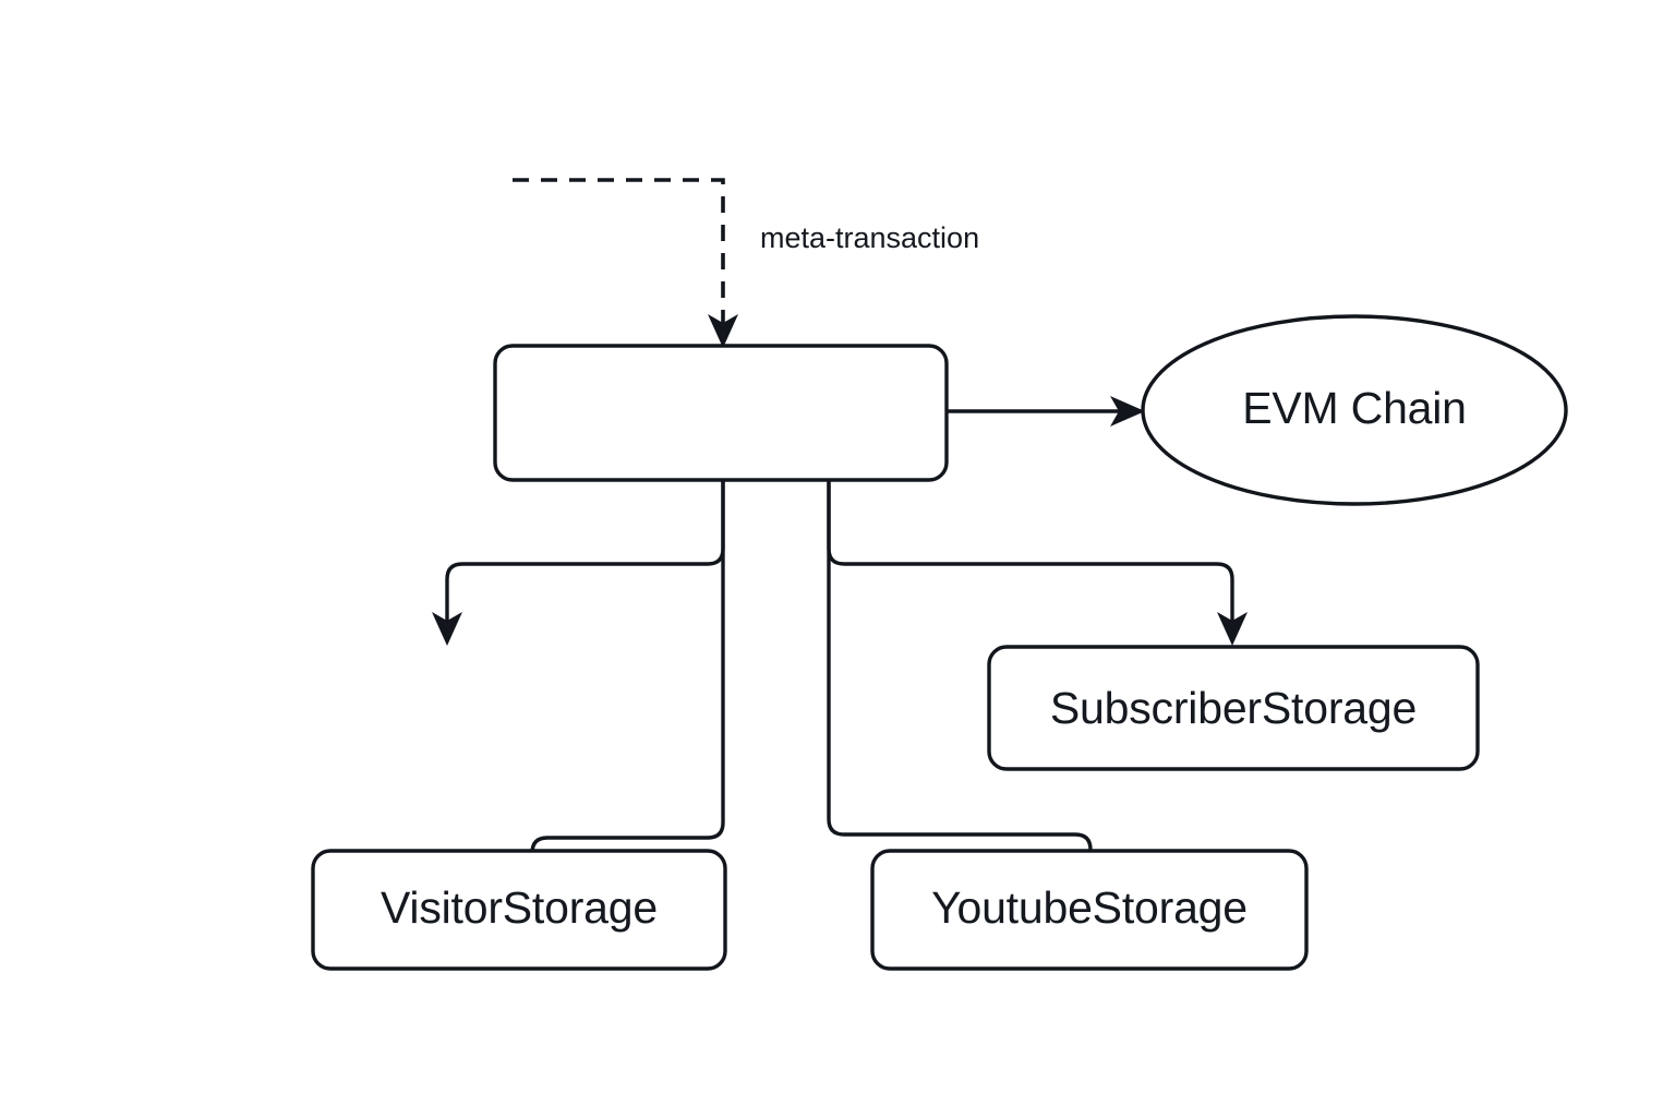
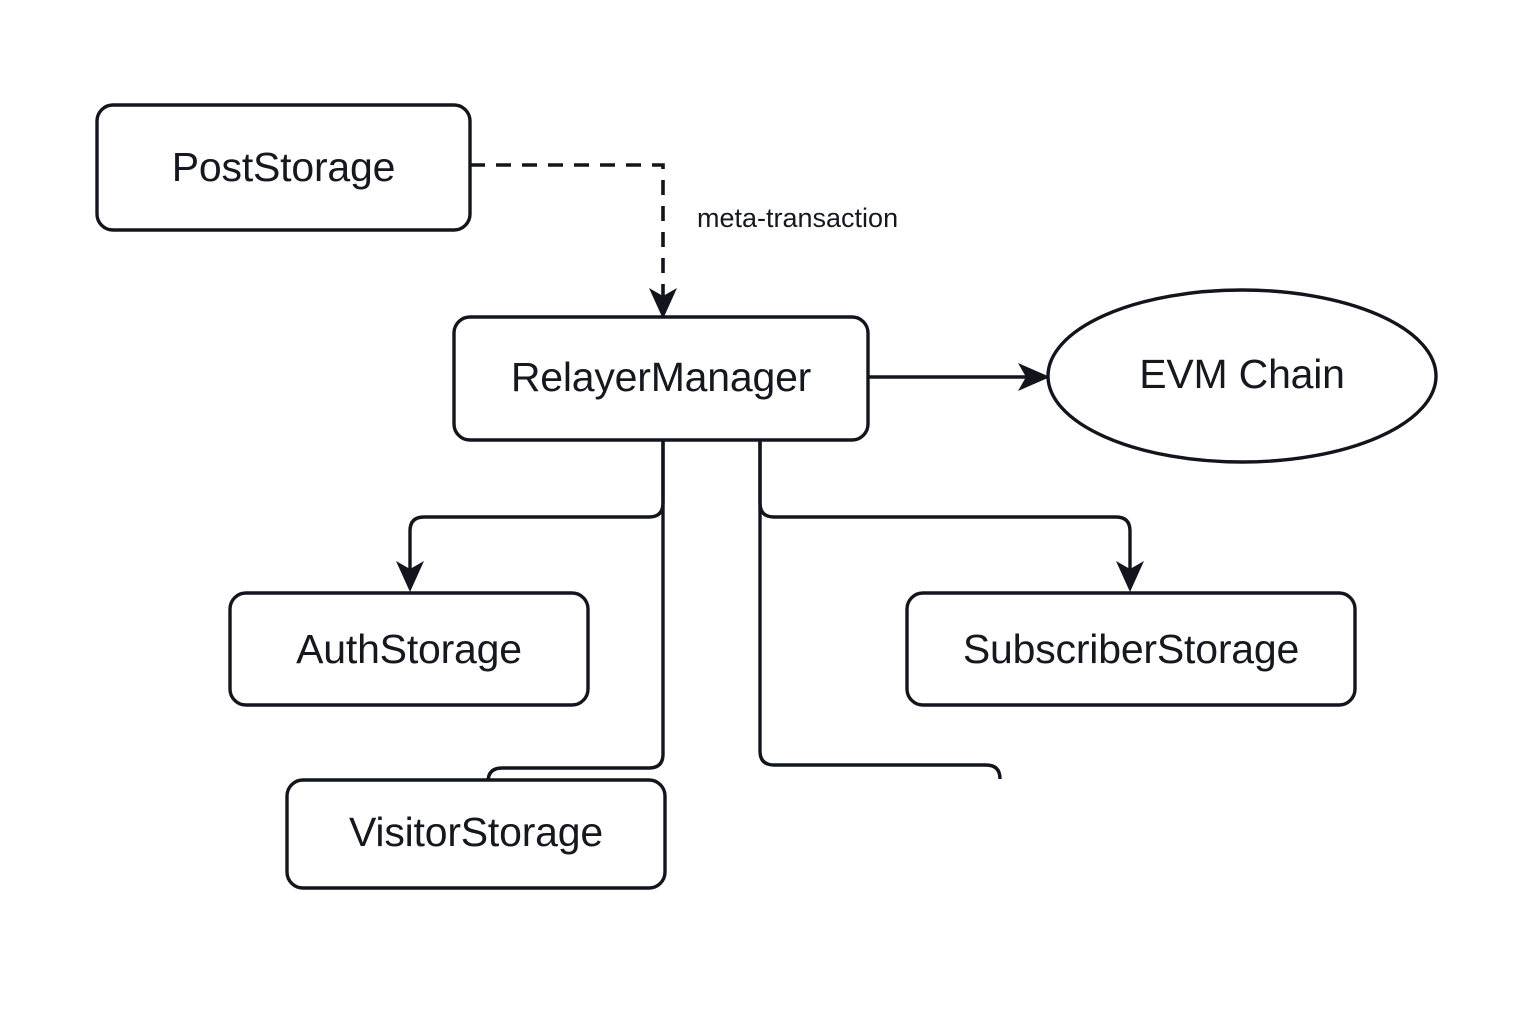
+ PostStorage
+ RelayerManager
  EVM Chain
+ AuthStorage
  SubscriberStorage
  VisitorStorage
- YoutubeStorage
  meta-transaction
